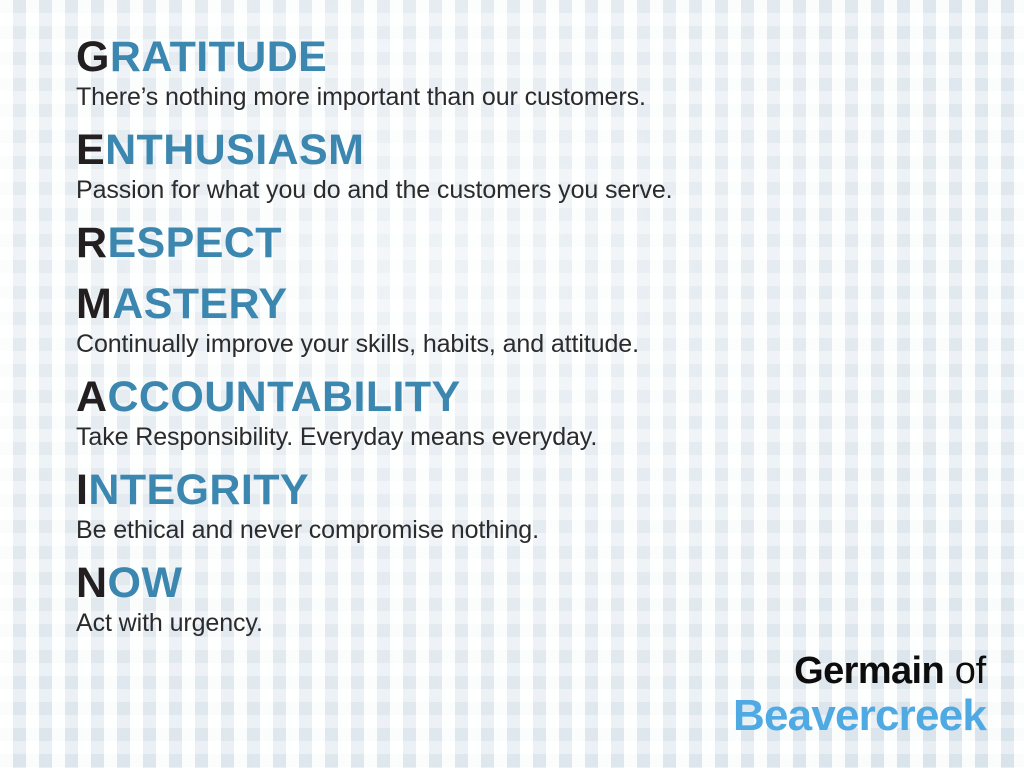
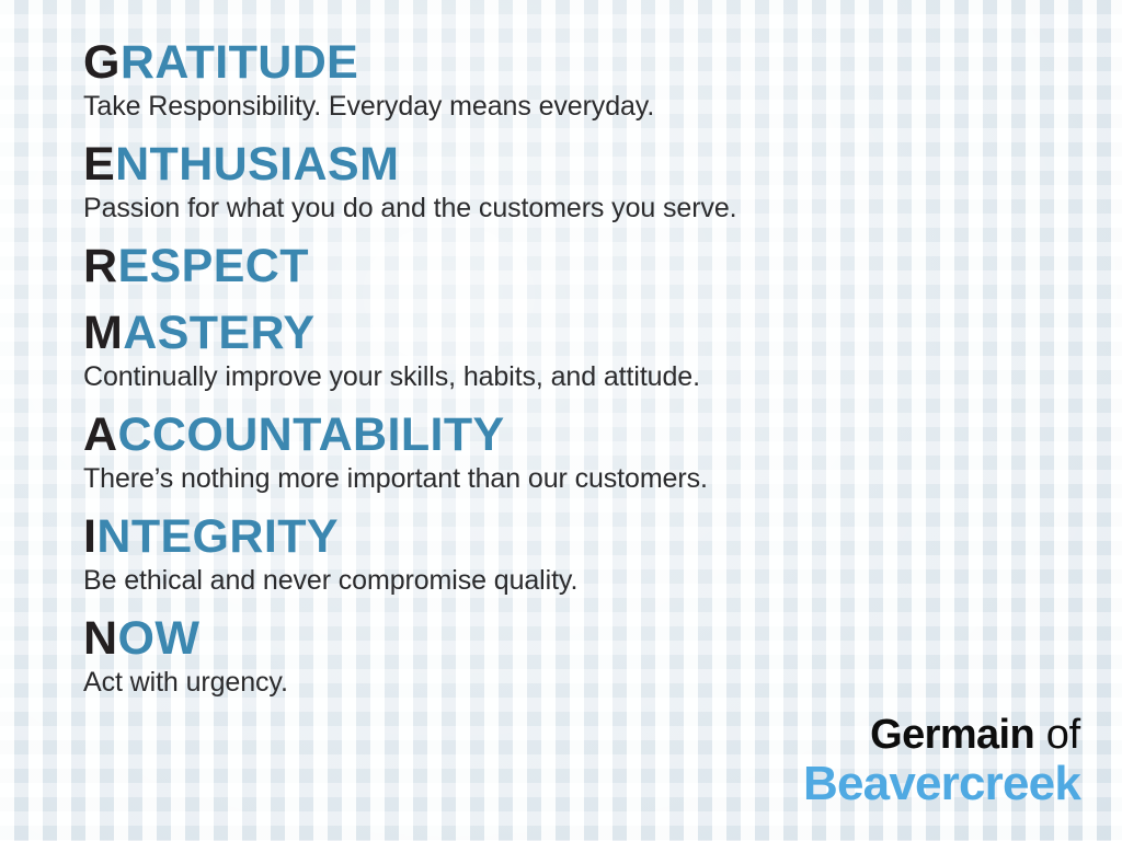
  GRATITUDE
- There’s nothing more important than our customers.
+ Take Responsibility. Everyday means everyday.
  ENTHUSIASM
  Passion for what you do and the customers you serve.
  RESPECT
  MASTERY
  Continually improve your skills, habits, and attitude.
  ACCOUNTABILITY
- Take Responsibility. Everyday means everyday.
+ There’s nothing more important than our customers.
  INTEGRITY
- Be ethical and never compromise nothing.
+ Be ethical and never compromise quality.
  NOW
  Act with urgency.
  Germain of
  Beavercreek
